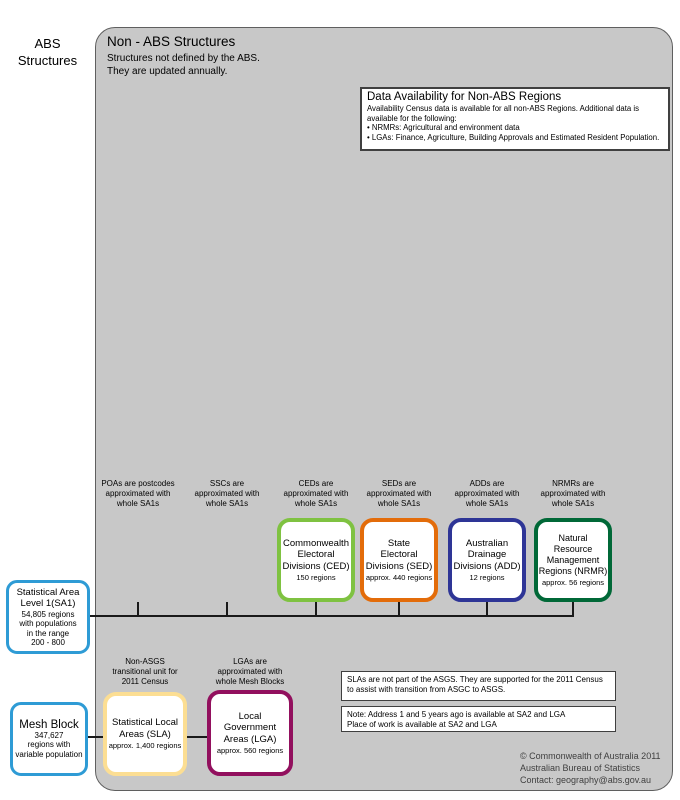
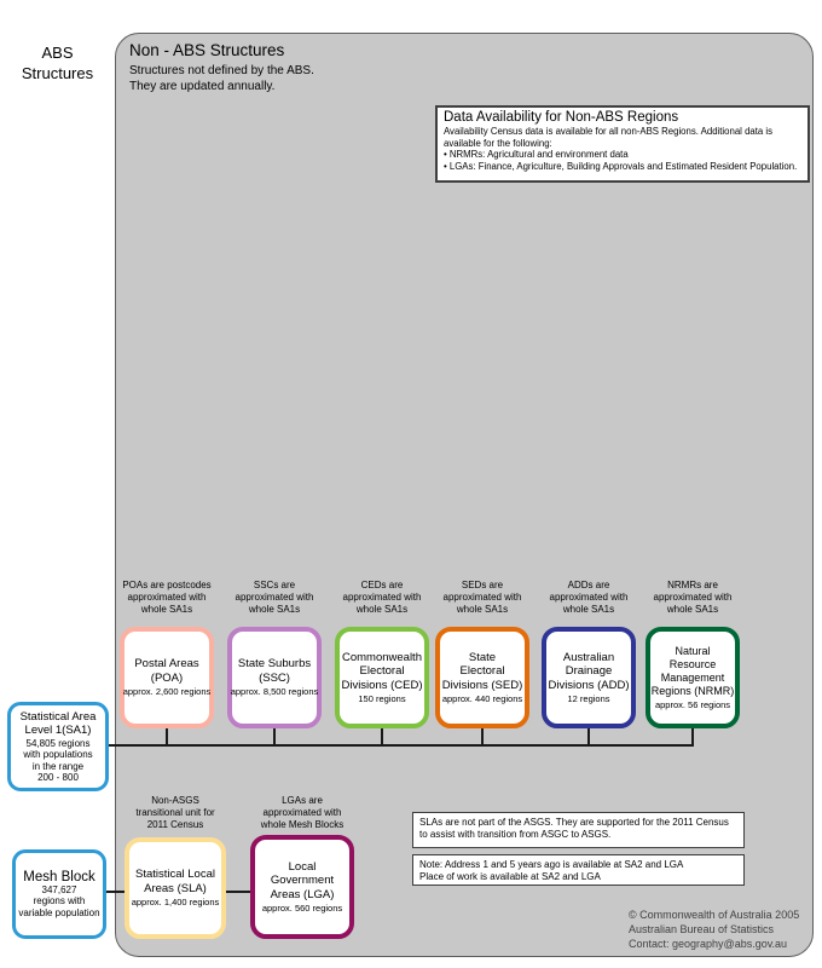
  ABS
  Structures
  Non - ABS Structures
  Structures not defined by the ABS.
  They are updated annually.
  Data Availability for Non-ABS Regions
  Availability Census data is available for all non-ABS Regions. Additional data is available for the following:
  • NRMRs: Agricultural and environment data
  • LGAs: Finance, Agriculture, Building Approvals and Estimated Resident Population.
  POAs are postcodes
  approximated with
  whole SA1s
  SSCs are
  approximated with
  whole SA1s
  CEDs are
  approximated with
  whole SA1s
  SEDs are
  approximated with
  whole SA1s
  ADDs are
  approximated with
  whole SA1s
  NRMRs are
  approximated with
  whole SA1s
+ Postal Areas
+ (POA)
+ approx. 2,600 regions
+ State Suburbs
+ (SSC)
+ approx. 8,500 regions
  Commonwealth
  Electoral
  Divisions (CED)
  150 regions
  State
  Electoral
  Divisions (SED)
  approx. 440 regions
  Australian
  Drainage
  Divisions (ADD)
  12 regions
  Natural
  Resource
  Management
  Regions (NRMR)
  approx. 56 regions
  Statistical Area
  Level 1(SA1)
  54,805 regions
  with populations
  in the range
  200 - 800
  Non-ASGS
  transitional unit for
  2011 Census
  LGAs are
  approximated with
  whole Mesh Blocks
  Mesh Block
  347,627
  regions with
  variable population
  Statistical Local
  Areas (SLA)
  approx. 1,400 regions
  Local
  Government
  Areas (LGA)
  approx. 560 regions
  SLAs are not part of the ASGS. They are supported for the 2011 Census to assist with transition from ASGC to ASGS.
  Note: Address 1 and 5 years ago is available at SA2 and LGA
  Place of work is available at SA2 and LGA
- © Commonwealth of Australia 2011
+ © Commonwealth of Australia 2005
  Australian Bureau of Statistics
  Contact: geography@abs.gov.au
